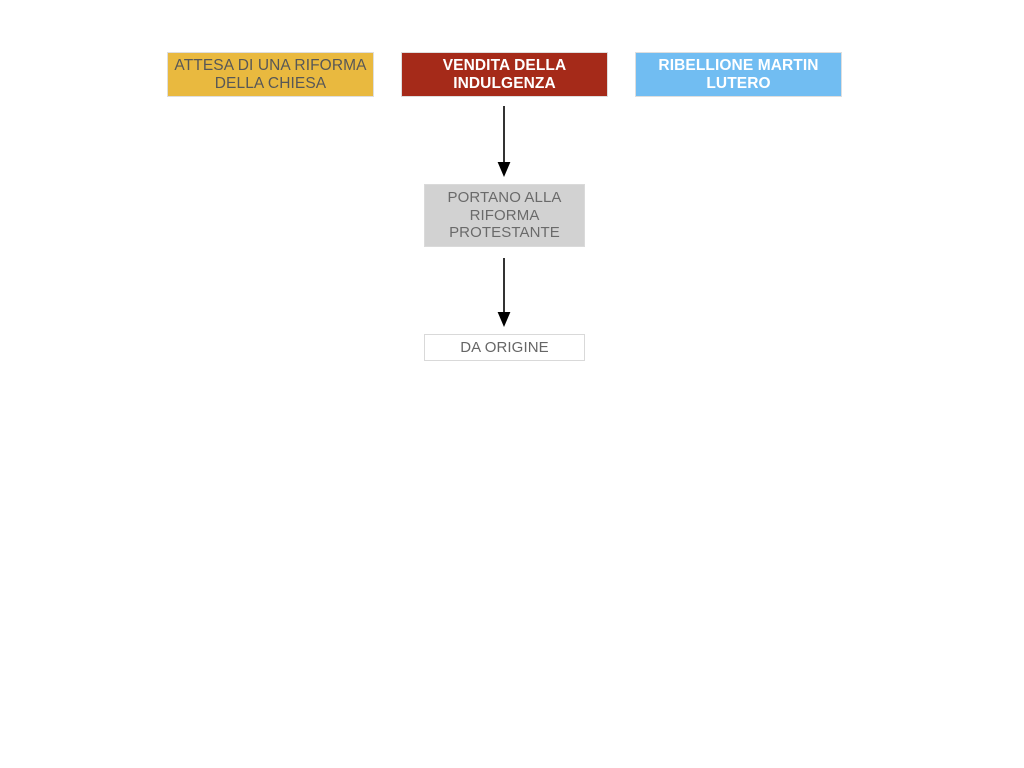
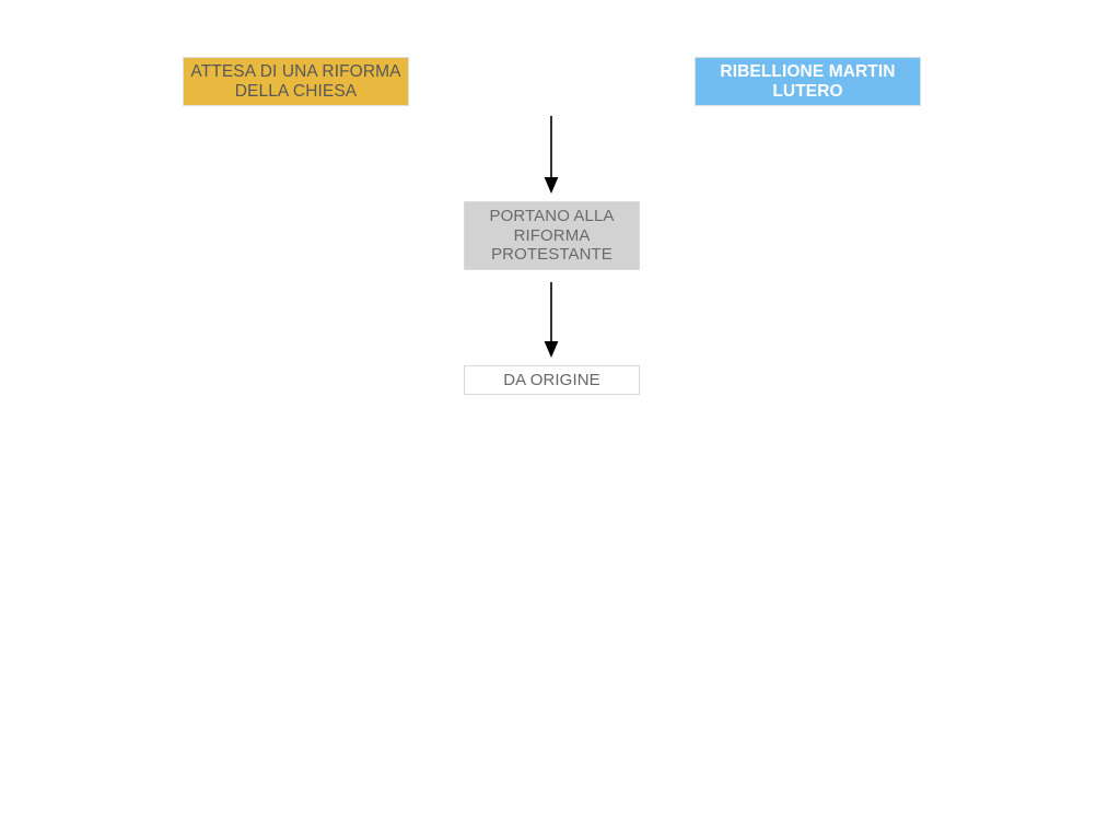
  ATTESA DI UNA RIFORMA
  DELLA CHIESA
- VENDITA DELLA
- INDULGENZA
  RIBELLIONE MARTIN
  LUTERO
  PORTANO ALLA
  RIFORMA
  PROTESTANTE
  DA ORIGINE
